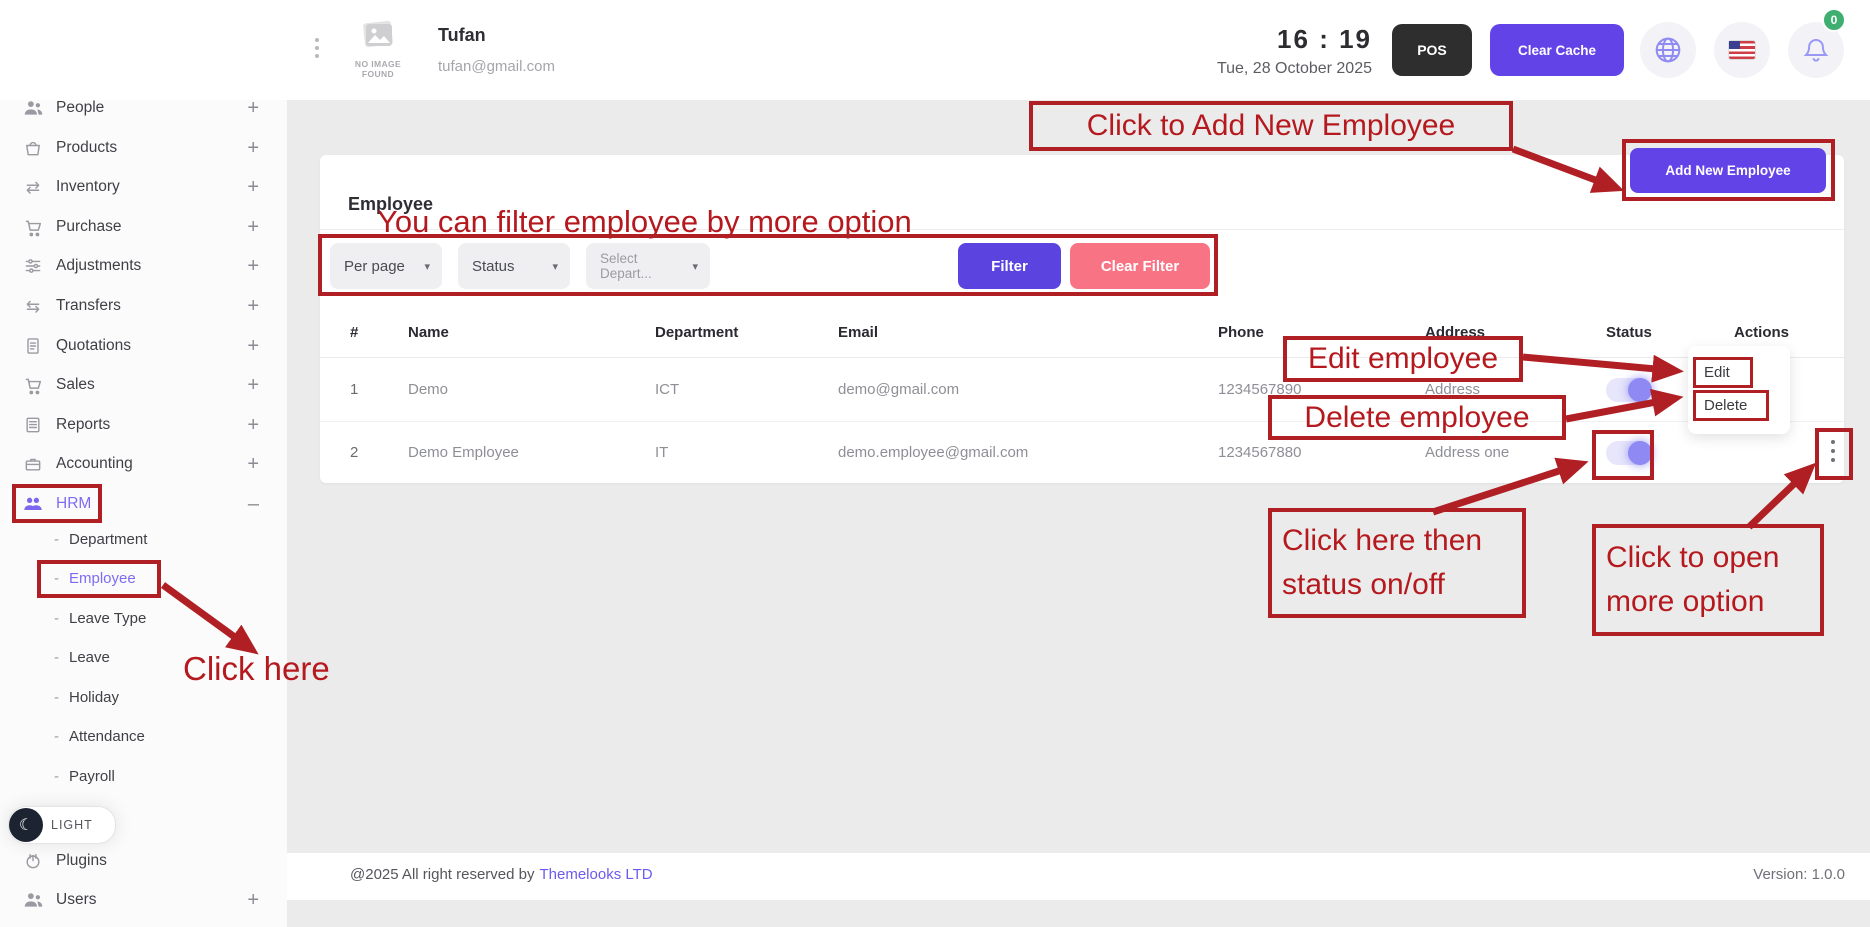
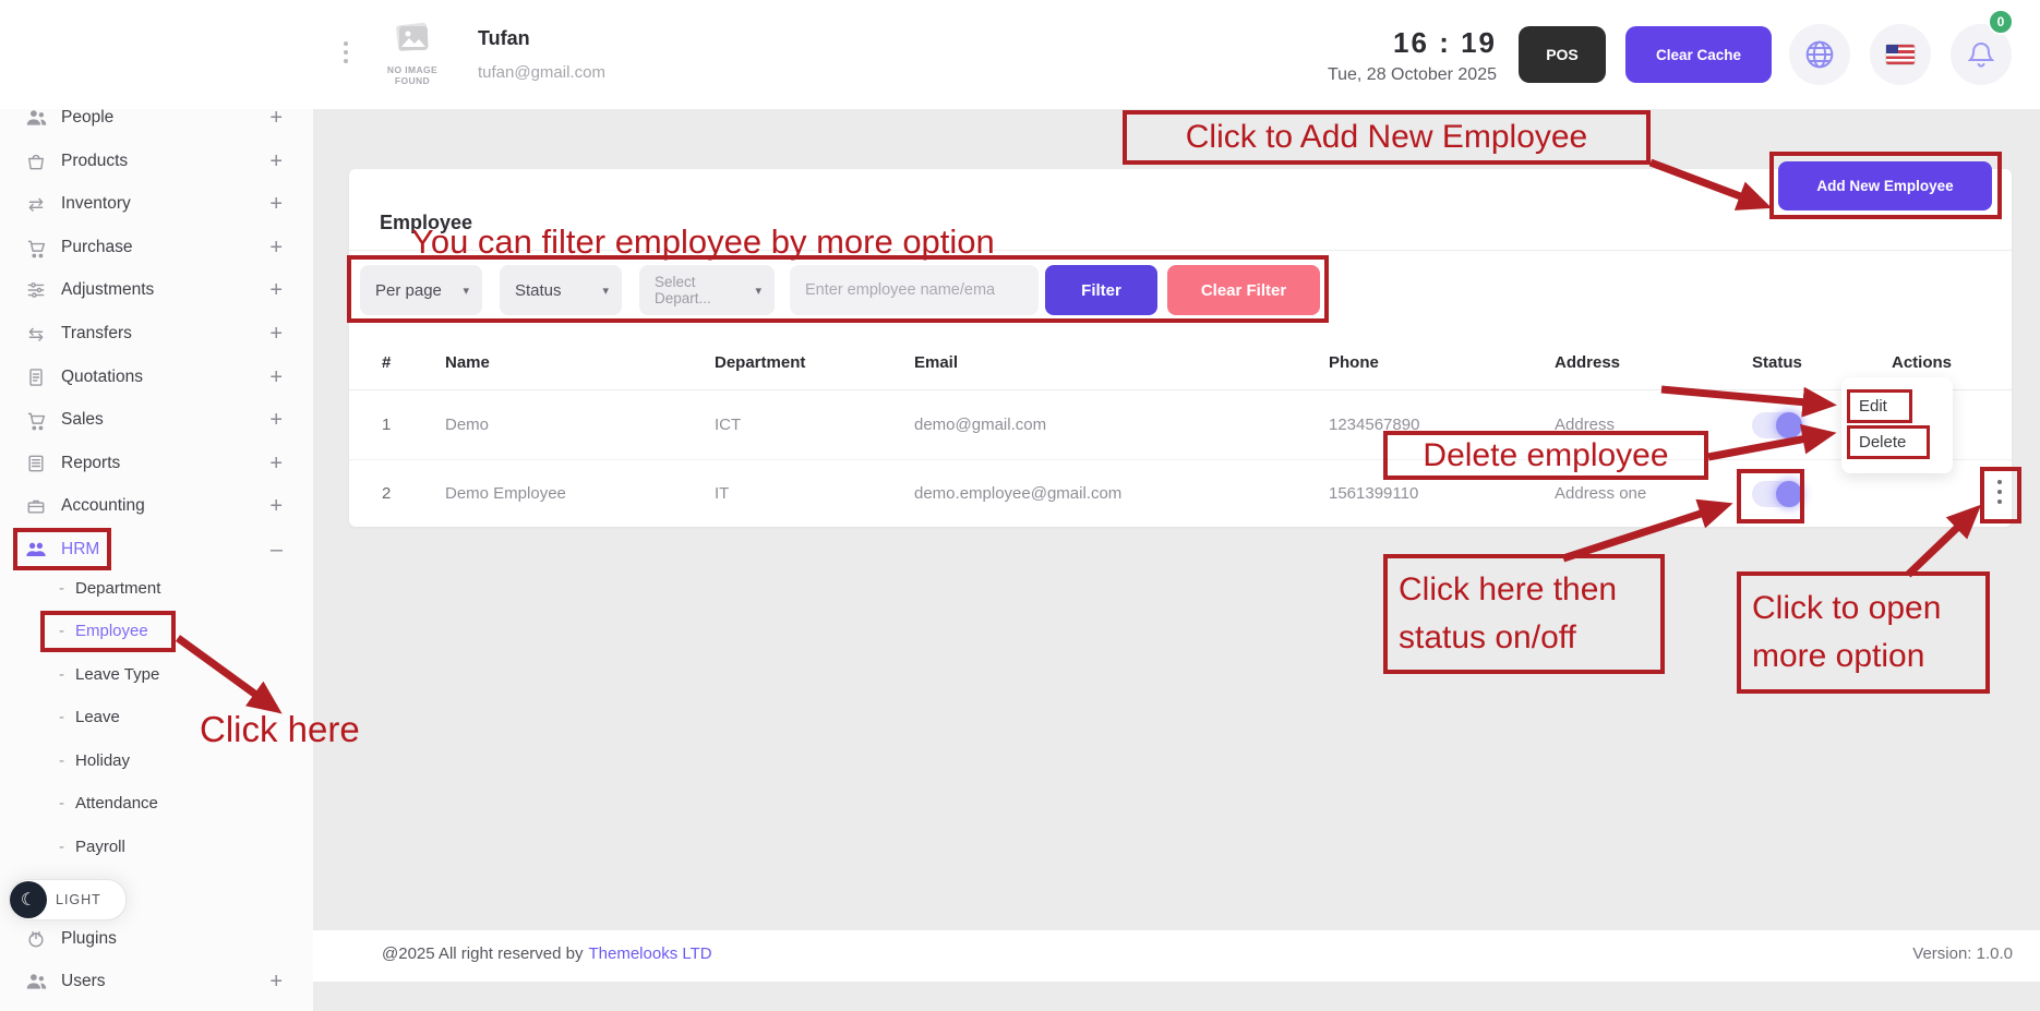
  NO IMAGE
  FOUND
  Tufan
  tufan@gmail.com
  16 : 19
  Tue, 28 October 2025
  POS
  Clear Cache
  0
  People
  +
  Products
  +
  ⇄
  Inventory
  +
  Purchase
  +
  Adjustments
  +
  ⇆
  Transfers
  +
  Quotations
  +
  Sales
  +
  Reports
  +
  Accounting
  +
  HRM
  –
  -
  Department
  -
  Employee
  -
  Leave Type
  -
  Leave
  -
  Holiday
  -
  Attendance
  -
  Payroll
  Plugins
  Users
  +
  ☾
  LIGHT
  Employee
  Add New Employee
  Per page
  ▾
  Status
  ▾
  Select Depart...
  ▾
+ Enter employee name/ema
  Filter
  Clear Filter
  #
  Name
  Department
  Email
  Phone
  Address
  Status
  Actions
  1
  Demo
  ICT
  demo@gmail.com
  1234567890
  Address
  2
  Demo Employee
  IT
  demo.employee@gmail.com
- 1234567880
+ 1561399110
  Address one
  Edit
  Delete
  @2025 All right reserved by Themelooks LTD
  Version: 1.0.0
  Click here
  Click to Add New Employee
  You can filter employee by more option
- Edit employee
  Delete employee
  Click here then
  status on/off
  Click to open
  more option
